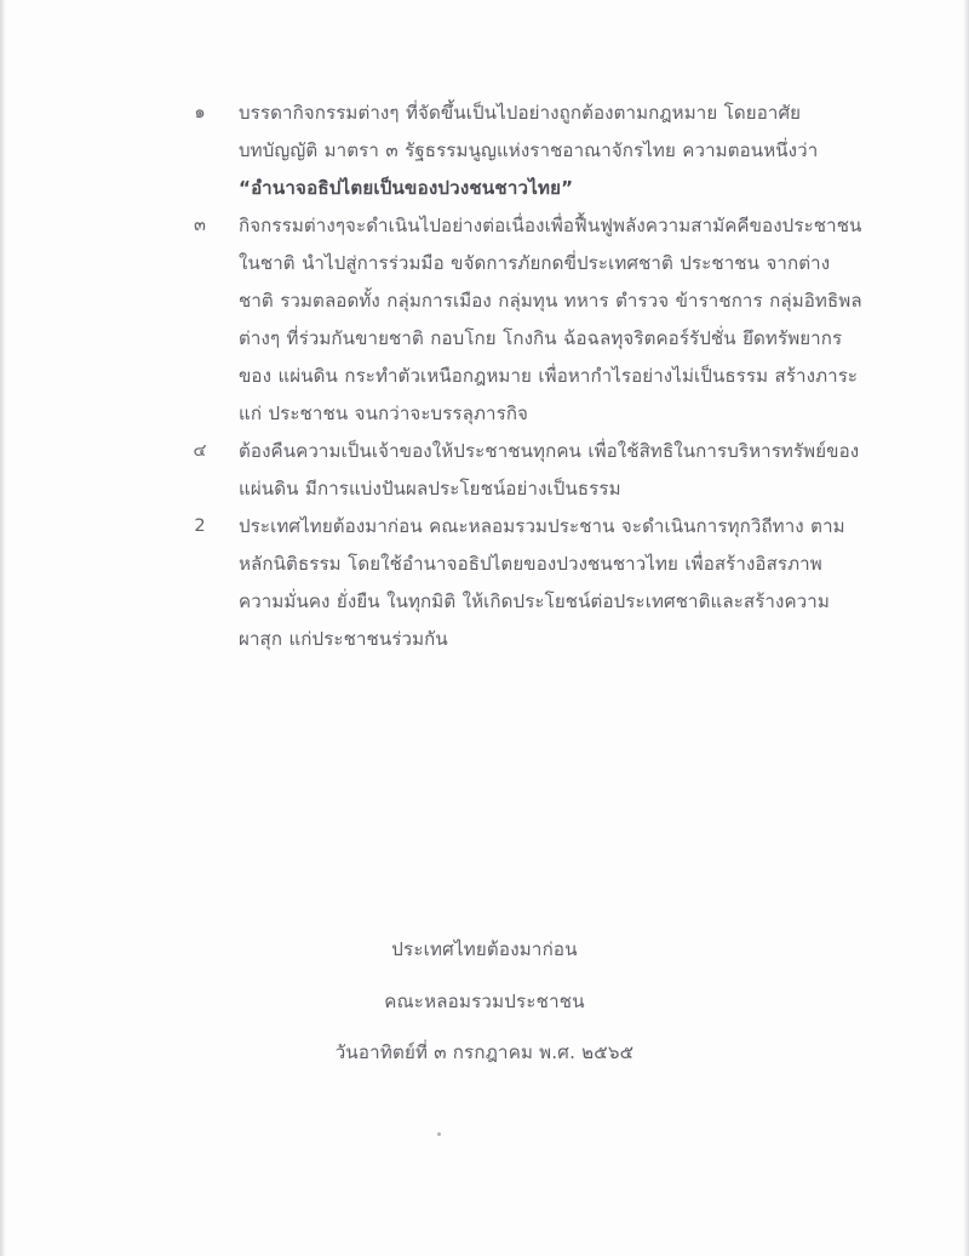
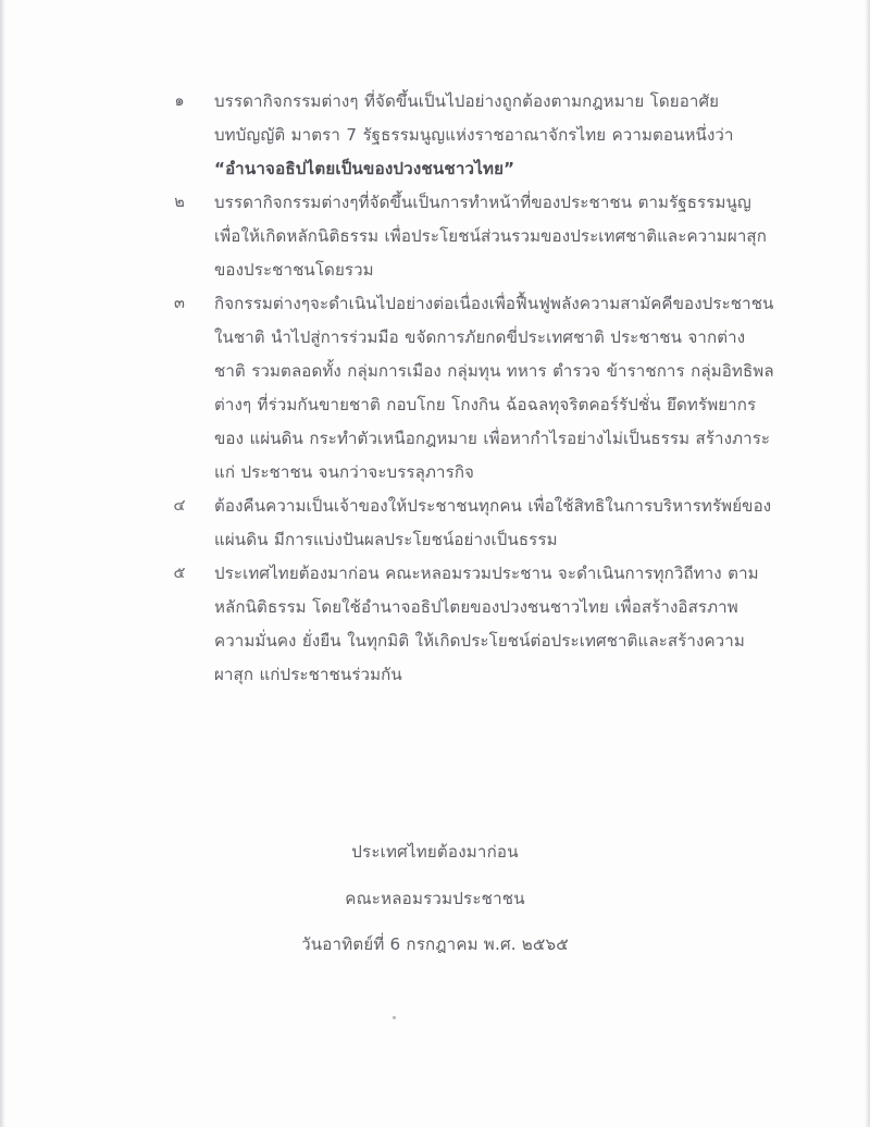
  ๑
- บรรดากิจกรรมต่างๆ ที่จัดขึ้นเป็นไปอย่างถูกต้องตามกฎหมาย โดยอาศัยบทบัญญัติ มาตรา ๓ รัฐธรรมนูญแห่งราชอาณาจักรไทย ความตอนหนึ่งว่า
+ บรรดากิจกรรมต่างๆ ที่จัดขึ้นเป็นไปอย่างถูกต้องตามกฎหมาย โดยอาศัยบทบัญญัติ มาตรา 7 รัฐธรรมนูญแห่งราชอาณาจักรไทย ความตอนหนึ่งว่า
  “อำนาจอธิปไตยเป็นของปวงชนชาวไทย”
+ ๒
+ บรรดากิจกรรมต่างๆที่จัดขึ้นเป็นการทำหน้าที่ของประชาชน ตามรัฐธรรมนูญ เพื่อให้เกิดหลักนิติธรรม เพื่อประโยชน์ส่วนรวมของประเทศชาติและความผาสุก ของประชาชนโดยรวม
  ๓
  กิจกรรมต่างๆจะดำเนินไปอย่างต่อเนื่องเพื่อฟื้นฟูพลังความสามัคคีของประชาชนในชาติ นำไปสู่การร่วมมือ ขจัดการภัยกดขี่ประเทศชาติ ประชาชน จากต่างชาติ รวมตลอดทั้ง กลุ่มการเมือง กลุ่มทุน ทหาร ตำรวจ ข้าราชการ กลุ่มอิทธิพล ต่างๆ ที่ร่วมกันขายชาติ กอบโกย โกงกิน ฉ้อฉลทุจริตคอร์รัปชั่น ยึดทรัพยากรของ แผ่นดิน กระทำตัวเหนือกฎหมาย เพื่อหากำไรอย่างไม่เป็นธรรม สร้างภาระแก่ ประชาชน จนกว่าจะบรรลุภารกิจ
  ๔
  ต้องคืนความเป็นเจ้าของให้ประชาชนทุกคน เพื่อใช้สิทธิในการบริหารทรัพย์ของ แผ่นดิน มีการแบ่งปันผลประโยชน์อย่างเป็นธรรม
- 2
+ ๕
  ประเทศไทยต้องมาก่อน คณะหลอมรวมประชาน จะดำเนินการทุกวิถีทาง ตาม หลักนิติธรรม โดยใช้อำนาจอธิปไตยของปวงชนชาวไทย เพื่อสร้างอิสรภาพ ความมั่นคง ยั่งยืน ในทุกมิติ ให้เกิดประโยชน์ต่อประเทศชาติและสร้างความผาสุก แก่ประชาชนร่วมกัน
  ประเทศไทยต้องมาก่อน
  คณะหลอมรวมประชาชน
- วันอาทิตย์ที่ ๓ กรกฎาคม พ.ศ. ๒๕๖๕
+ วันอาทิตย์ที่ 6 กรกฎาคม พ.ศ. ๒๕๖๕
